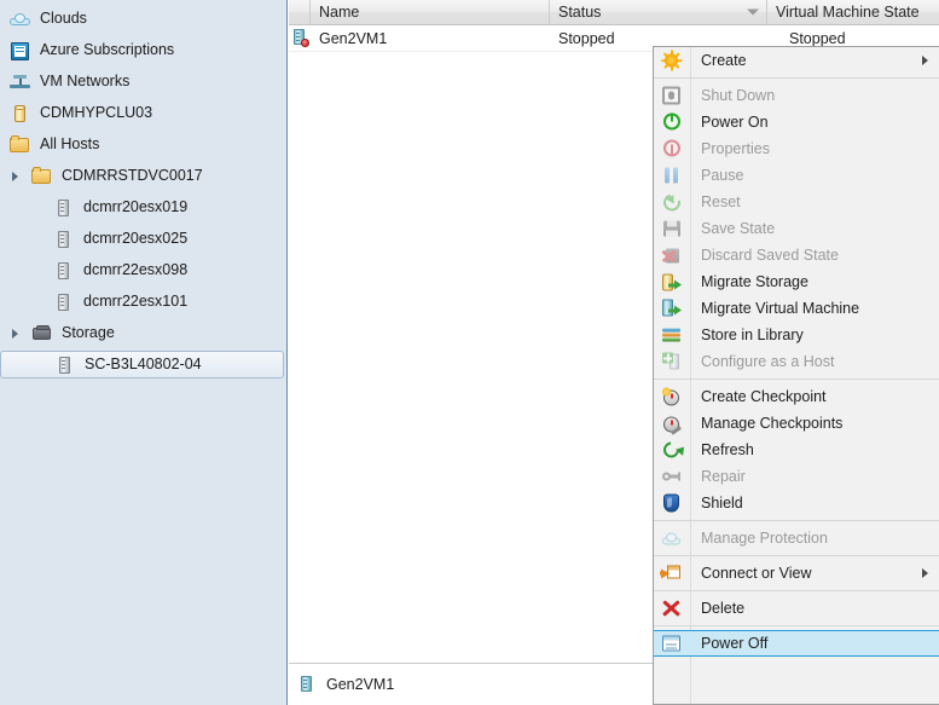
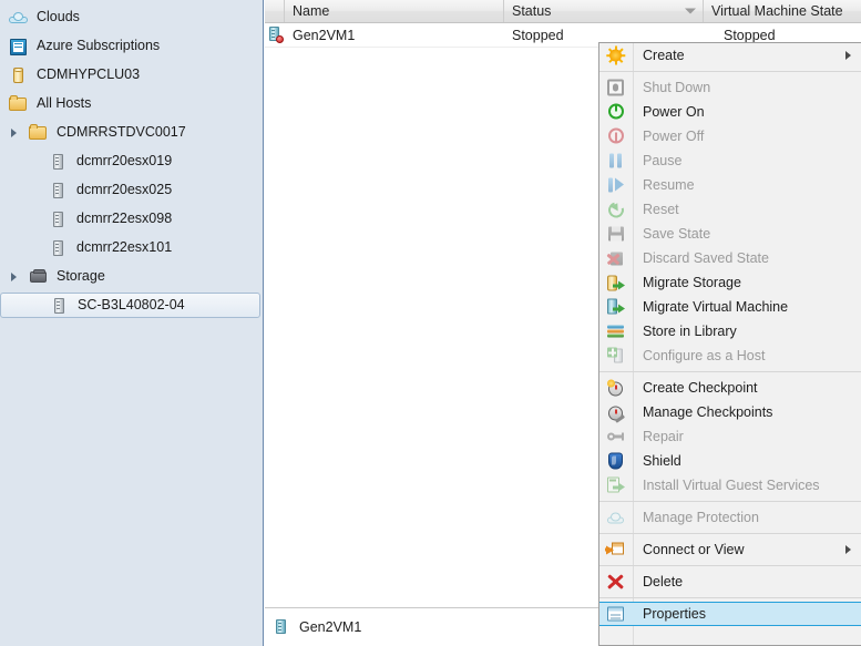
  Clouds
  Azure Subscriptions
- VM Networks
  CDMHYPCLU03
  All Hosts
  CDMRRSTDVC0017
  dcmrr20esx019
  dcmrr20esx025
  dcmrr22esx098
  dcmrr22esx101
  Storage
  SC-B3L40802-04
  Name
  Status
  Virtual Machine State
  Gen2VM1
  Stopped
  Stopped
  Gen2VM1
  Create
  Shut Down
  Power On
- Properties
+ Power Off
  Pause
+ Resume
  Reset
  Save State
  Discard Saved State
  Migrate Storage
  Migrate Virtual Machine
  Store in Library
  Configure as a Host
  Create Checkpoint
  Manage Checkpoints
- Refresh
  Repair
  Shield
+ Install Virtual Guest Services
  Manage Protection
  Connect or View
  Delete
- Power Off
+ Properties
